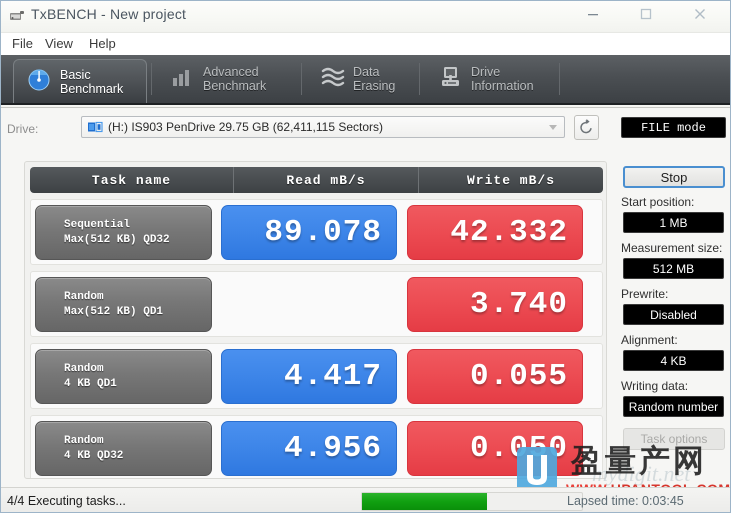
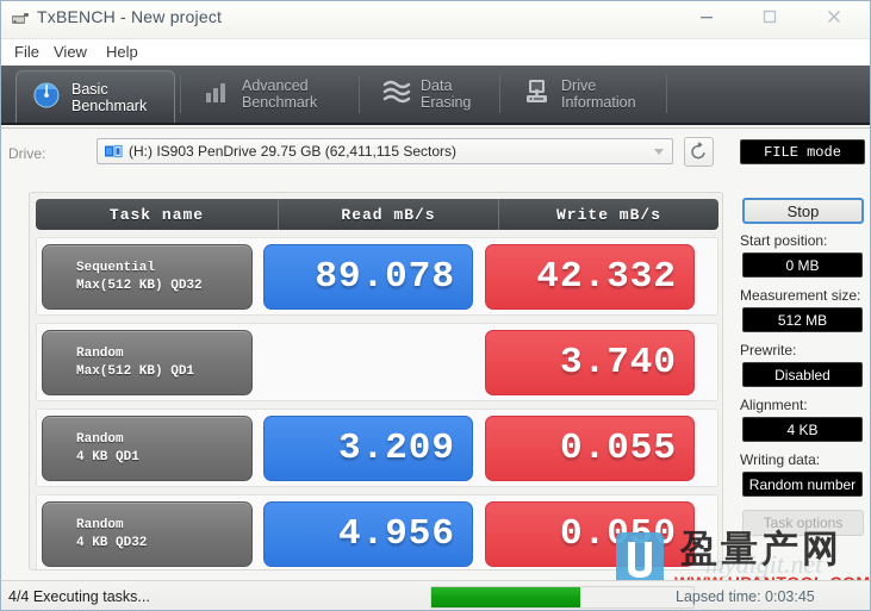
  TxBENCH - New project
  File
  View
  Help
  Basic
  Benchmark
  Advanced
  Benchmark
  Data Erasing
  Drive
  Information
  Drive:
  (H:) IS903 PenDrive 29.75 GB (62,411,115 Sectors)
  Task name
  Read mB/s
  Write mB/s
  Sequential
  Max(512 KB) QD32
  89.078
  42.332
  Random
  Max(512 KB) QD1
  3.740
  Random
  4 KB QD1
- 4.417
+ 3.209
  0.055
  Random
  4 KB QD32
  4.956
  FILE mode
  Stop
  Start position:
- 1 MB
+ 0 MB
  Measurement size:
  512 MB
  Prewrite:
  Disabled
  Alignment:
  4 KB
  Writing data:
  Random number
  Task options
  mydigit.net
  盈量产网
  4/4 Executing tasks...
  Lapsed time: 0:03:45
